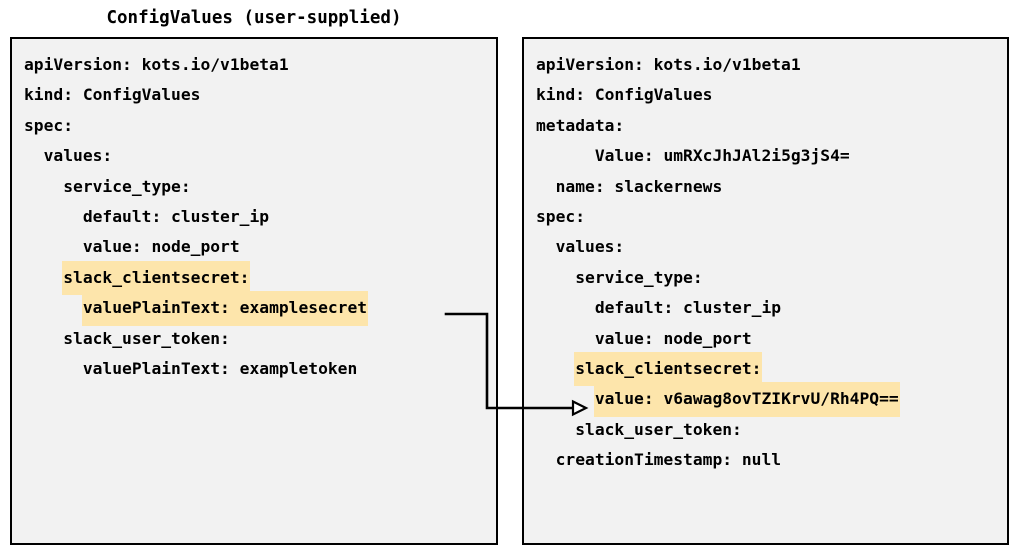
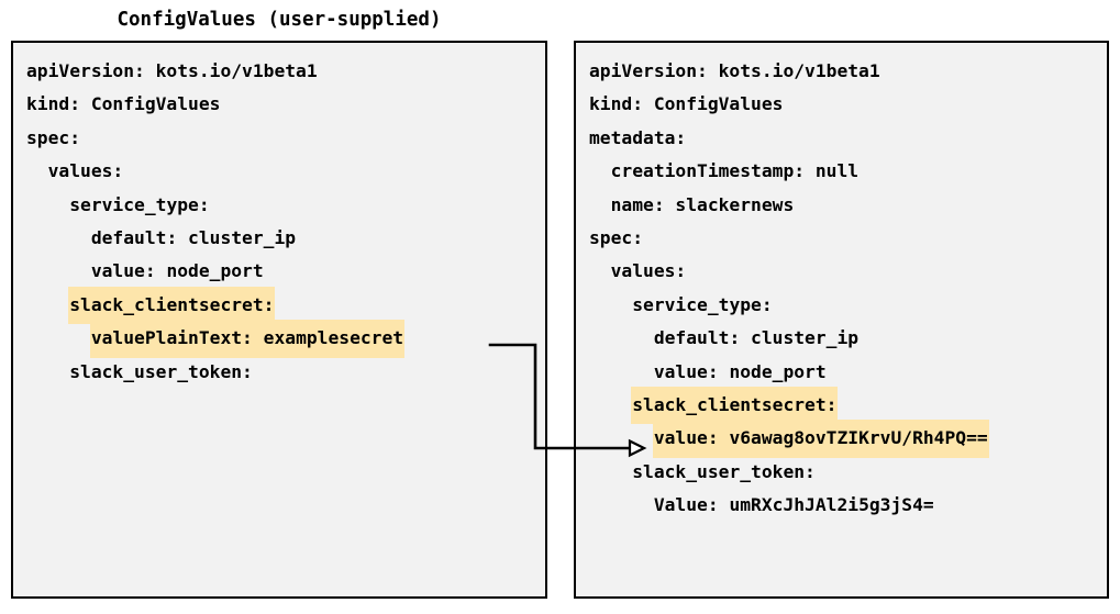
  ConfigValues (user-supplied)
  apiVersion: kots.io/v1beta1
  kind: ConfigValues
  spec:
  values:
  service_type:
  default: cluster_ip
  value: node_port
  slack_clientsecret:
  valuePlainText: examplesecret
  slack_user_token:
- valuePlainText: exampletoken
  apiVersion: kots.io/v1beta1
  kind: ConfigValues
  metadata:
- Value: umRXcJhJAl2i5g3jS4=
+ creationTimestamp: null
  name: slackernews
  spec:
  values:
  service_type:
  default: cluster_ip
  value: node_port
  slack_clientsecret:
  value: v6awag8ovTZIKrvU/Rh4PQ==
  slack_user_token:
- creationTimestamp: null
+ Value: umRXcJhJAl2i5g3jS4=
